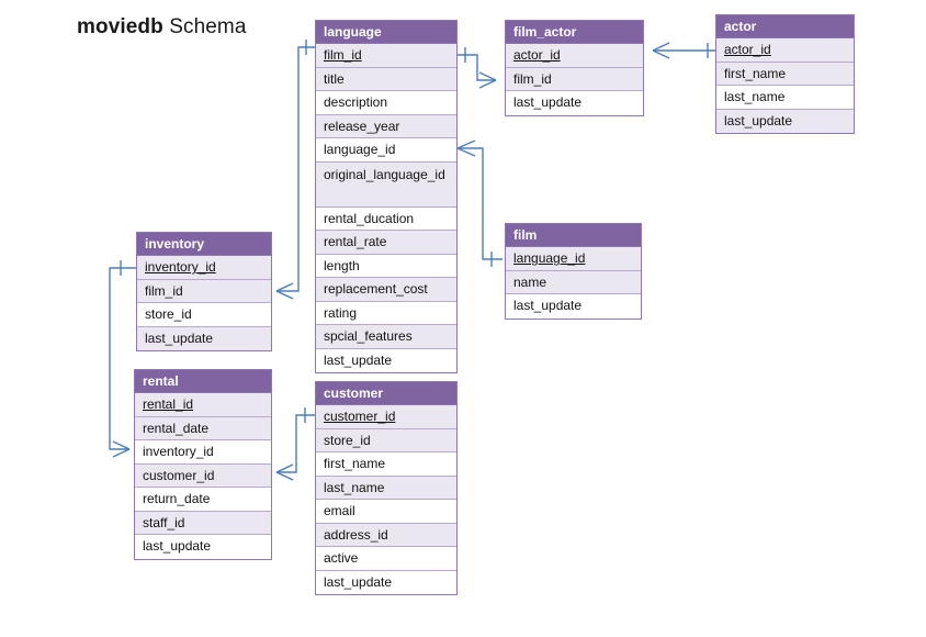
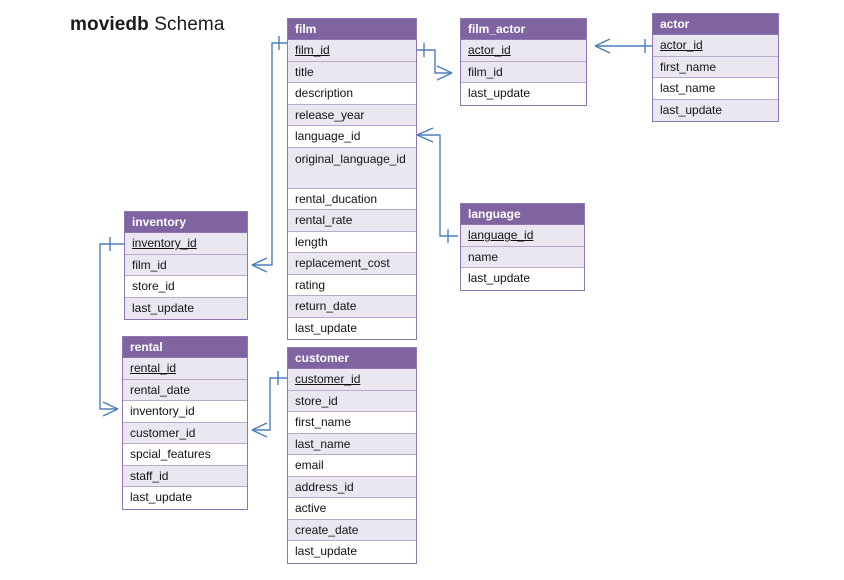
  moviedb Schema
- language
+ film
  film_id
  title
  description
  release_year
  language_id
  original_language_id
  rental_ducation
  rental_rate
  length
  replacement_cost
  rating
- spcial_features
+ return_date
  last_update
  film_actor
  actor_id
  film_id
  last_update
  actor
  actor_id
  first_name
  last_name
  last_update
- film
+ language
  language_id
  name
  last_update
  inventory
  inventory_id
  film_id
  store_id
  last_update
  rental
  rental_id
  rental_date
  inventory_id
  customer_id
- return_date
+ spcial_features
  staff_id
  last_update
  customer
  customer_id
  store_id
  first_name
  last_name
  email
  address_id
  active
+ create_date
  last_update
